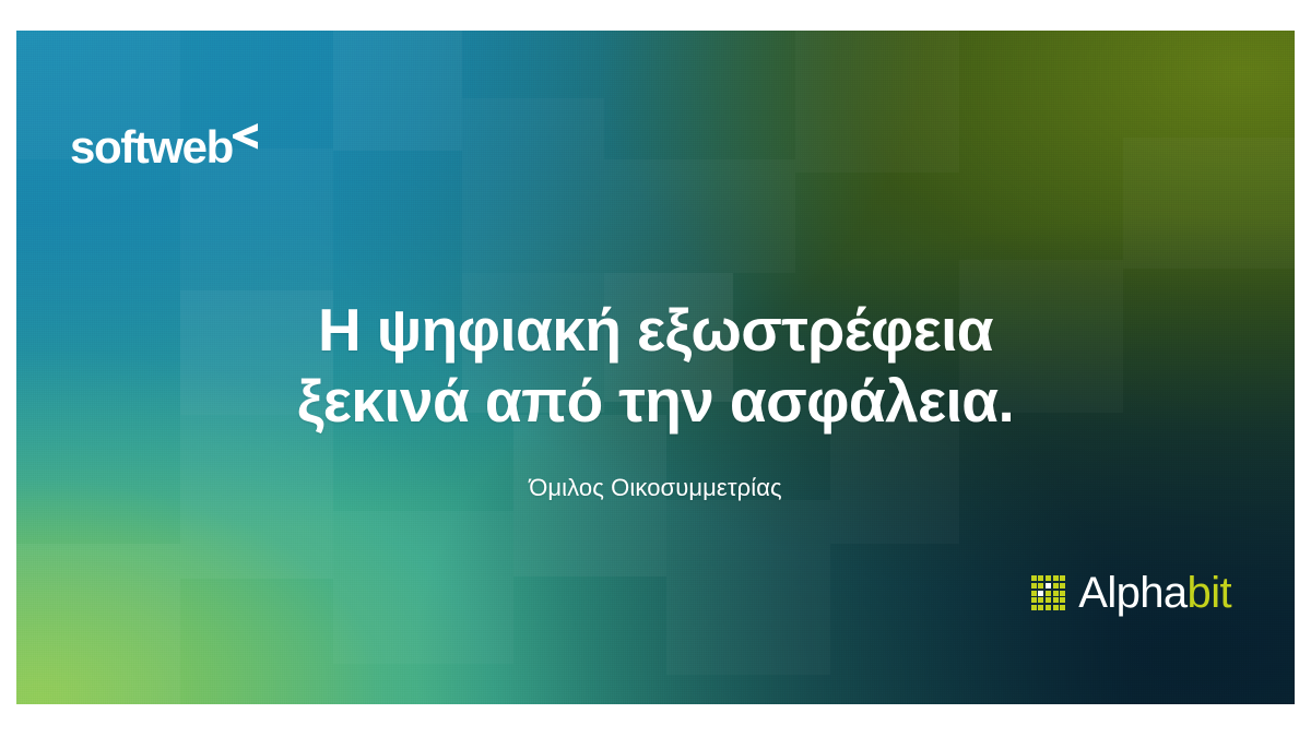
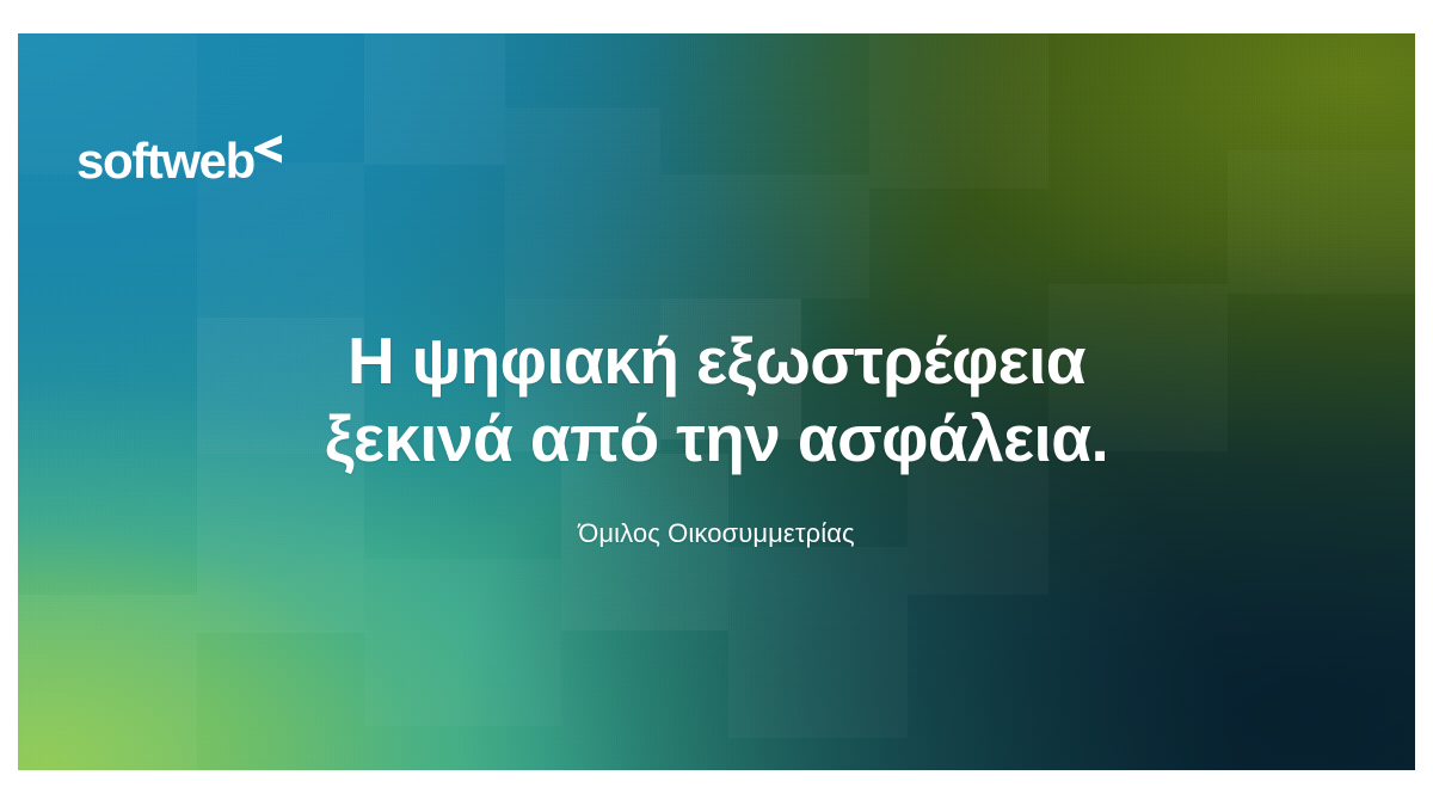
  softweb
  Η ψηφιακή εξωστρέφεια
  ξεκινά από την ασφάλεια.
  Όμιλος Οικοσυμμετρίας
- Alphabit
